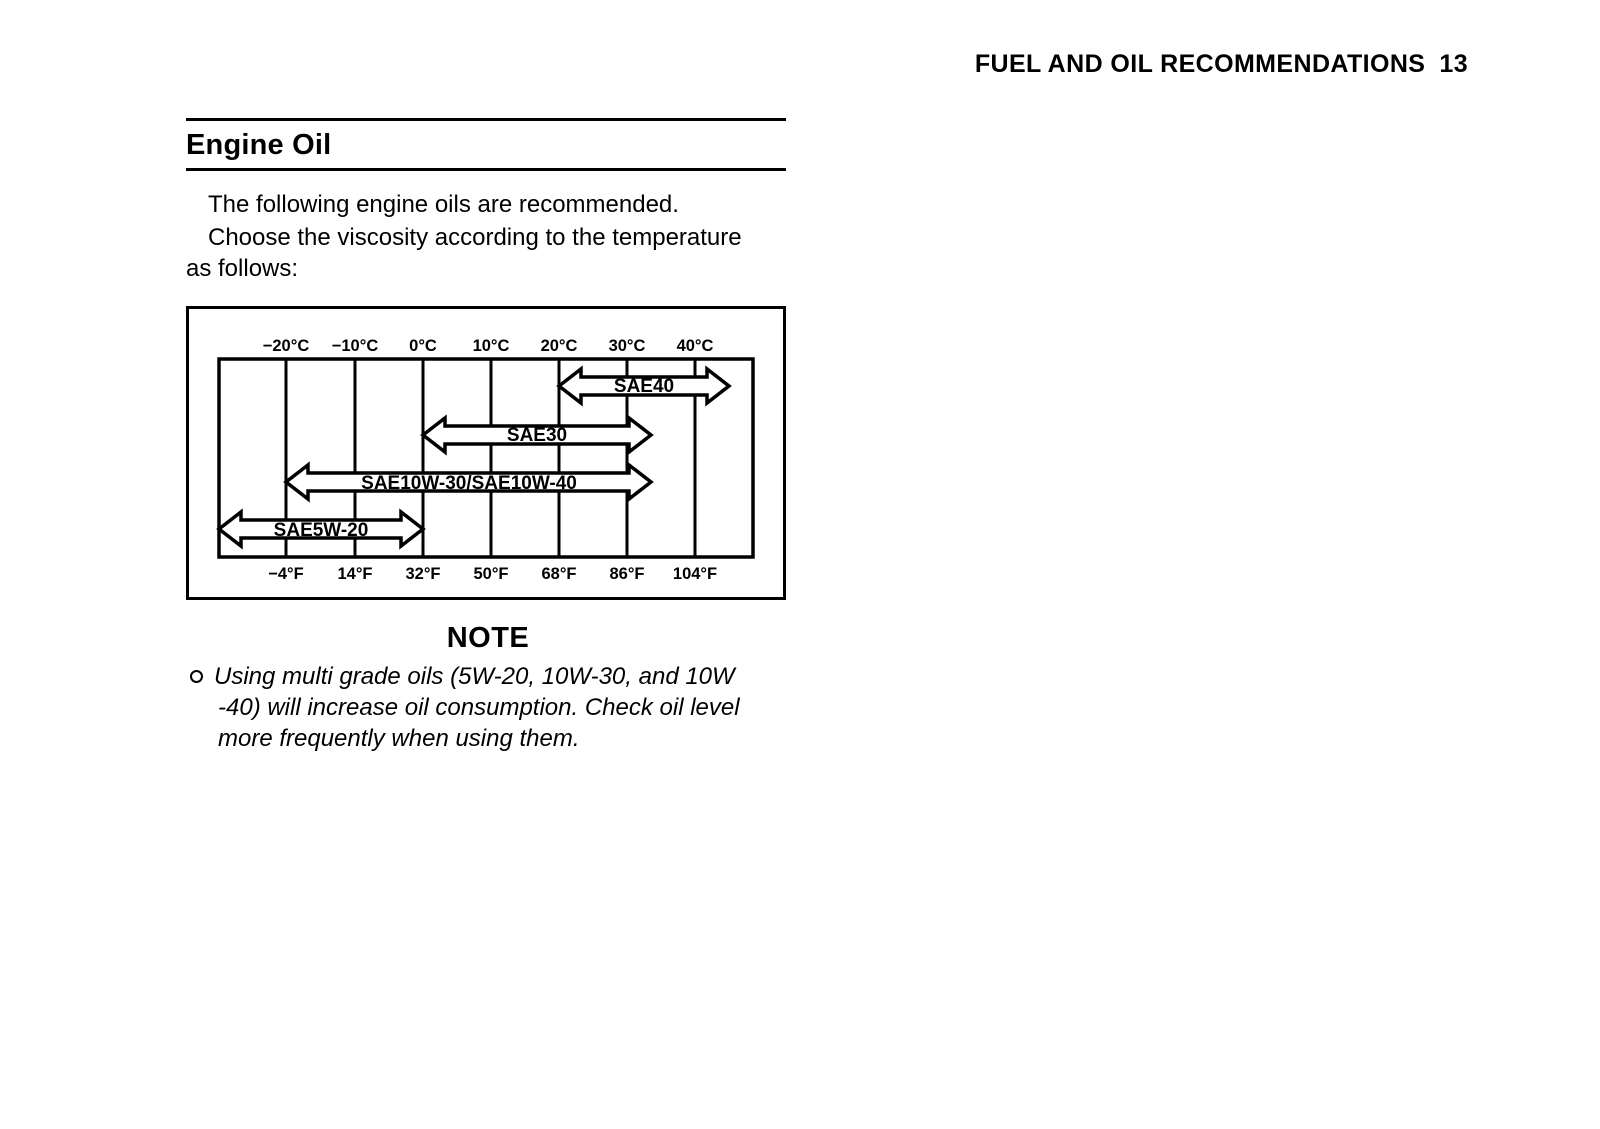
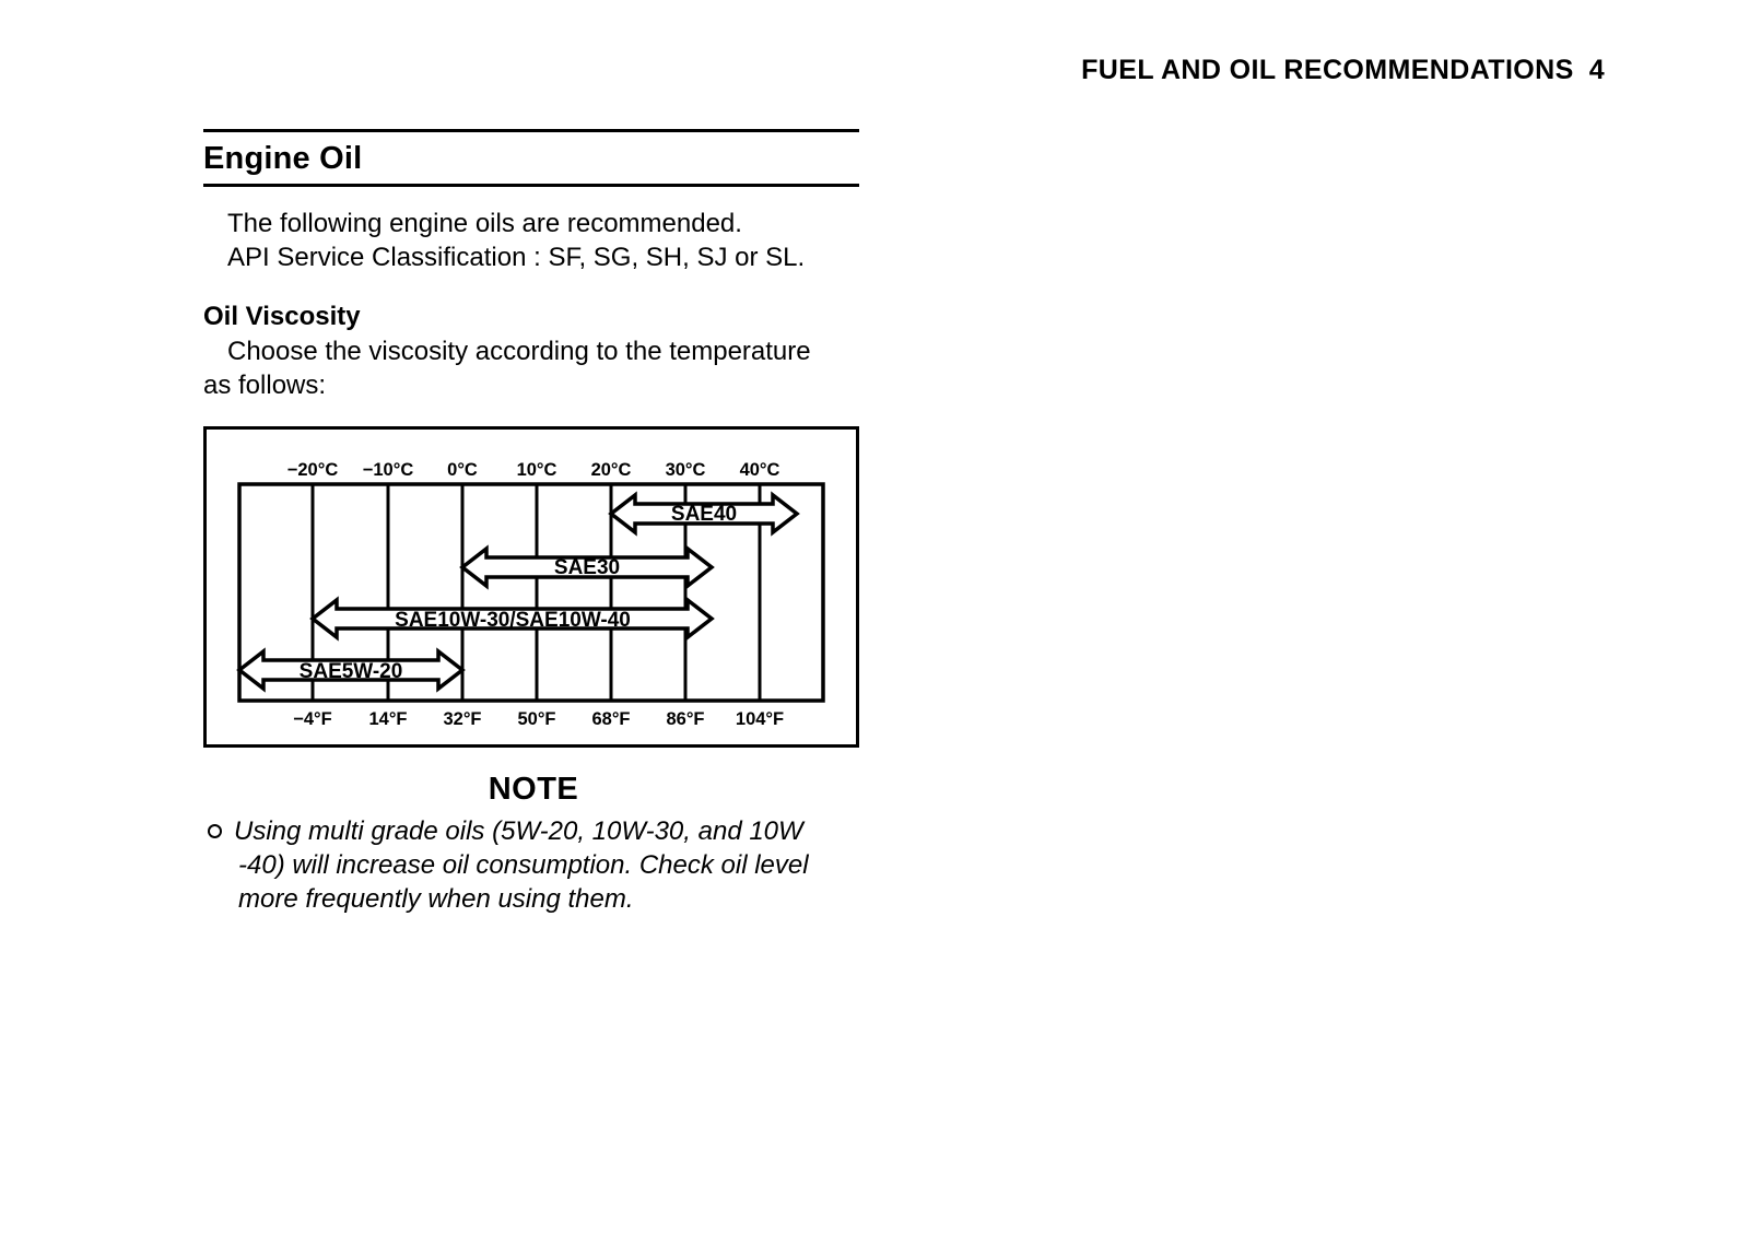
- FUEL AND OIL RECOMMENDATIONS 13
+ FUEL AND OIL RECOMMENDATIONS 4
  Engine Oil
  The following engine oils are recommended.
+ API Service Classification : SF, SG, SH, SJ or SL.
+ Oil Viscosity
  Choose the viscosity according to the temperature
  as follows:
  −20°C
  −10°C
  0°C
  10°C
  20°C
  30°C
  40°C
  −4°F
  14°F
  32°F
  50°F
  68°F
  86°F
  104°F
  SAE40
  SAE30
  SAE10W-30/SAE10W-40
  SAE5W-20
  NOTE
  Using multi grade oils (5W-20, 10W-30, and 10W
  -40) will increase oil consumption. Check oil level
  more frequently when using them.
